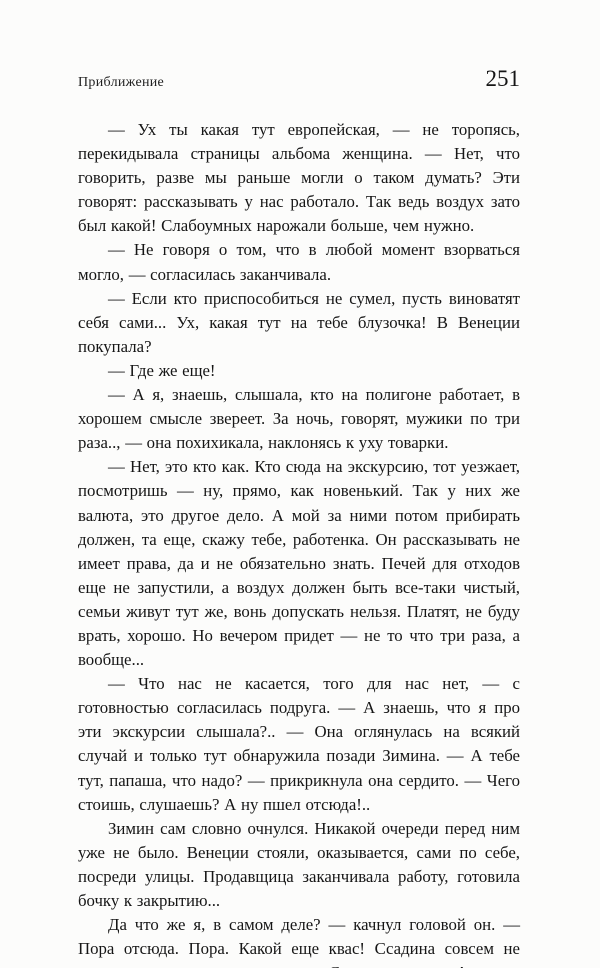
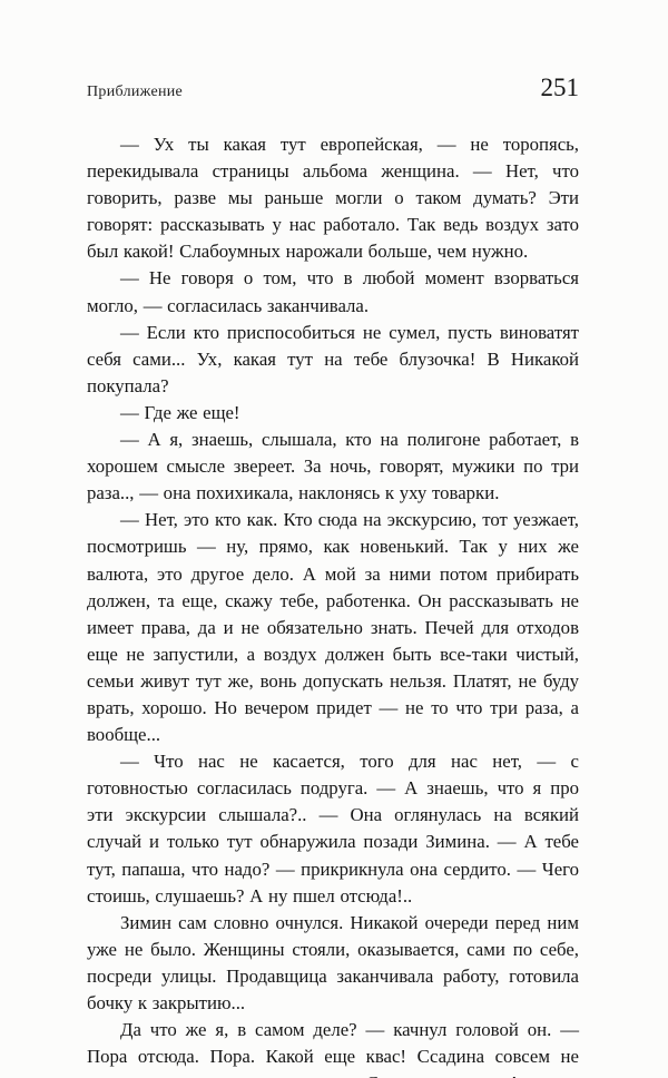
  Приближение
  251
  — Ух ты какая тут европейская, — не торопясь, перекидывала страницы альбома женщина. — Нет, что говорить, разве мы раньше могли о таком думать? Эти говорят: рассказывать у нас работало. Так ведь воздух зато был какой! Слабоумных нарожали больше, чем нужно.
  — Не говоря о том, что в любой момент взорваться могло, — согласилась заканчивала.
- — Если кто приспособиться не сумел, пусть виноватят себя сами... Ух, какая тут на тебе блузочка! В Венеции покупала?
+ — Если кто приспособиться не сумел, пусть виноватят себя сами... Ух, какая тут на тебе блузочка! В Никакой покупала?
  — Где же еще!
  — А я, знаешь, слышала, кто на полигоне работает, в хорошем смысле звереет. За ночь, говорят, мужики по три раза.., — она похихикала, наклонясь к уху товарки.
  — Нет, это кто как. Кто сюда на экскурсию, тот уезжает, посмотришь — ну, прямо, как новенький. Так у них же валюта, это другое дело. А мой за ними потом прибирать должен, та еще, скажу тебе, работенка. Он рассказывать не имеет права, да и не обязательно знать. Печей для отходов еще не запустили, а воздух должен быть все-таки чистый, семьи живут тут же, вонь допускать нельзя. Платят, не буду врать, хорошо. Но вечером придет — не то что три раза, а вообще...
  — Что нас не касается, того для нас нет, — с готовностью согласилась подруга. — А знаешь, что я про эти экскурсии слышала?.. — Она оглянулась на всякий случай и только тут обнаружила позади Зимина. — А тебе тут, папаша, что надо? — прикрикнула она сердито. — Чего стоишь, слушаешь? А ну пшел отсюда!..
- Зимин сам словно очнулся. Никакой очереди перед ним уже не было. Венеции стояли, оказывается, сами по себе, посреди улицы. Продавщица заканчивала работу, готовила бочку к закрытию...
+ Зимин сам словно очнулся. Никакой очереди перед ним уже не было. Женщины стояли, оказывается, сами по себе, посреди улицы. Продавщица заканчивала работу, готовила бочку к закрытию...
